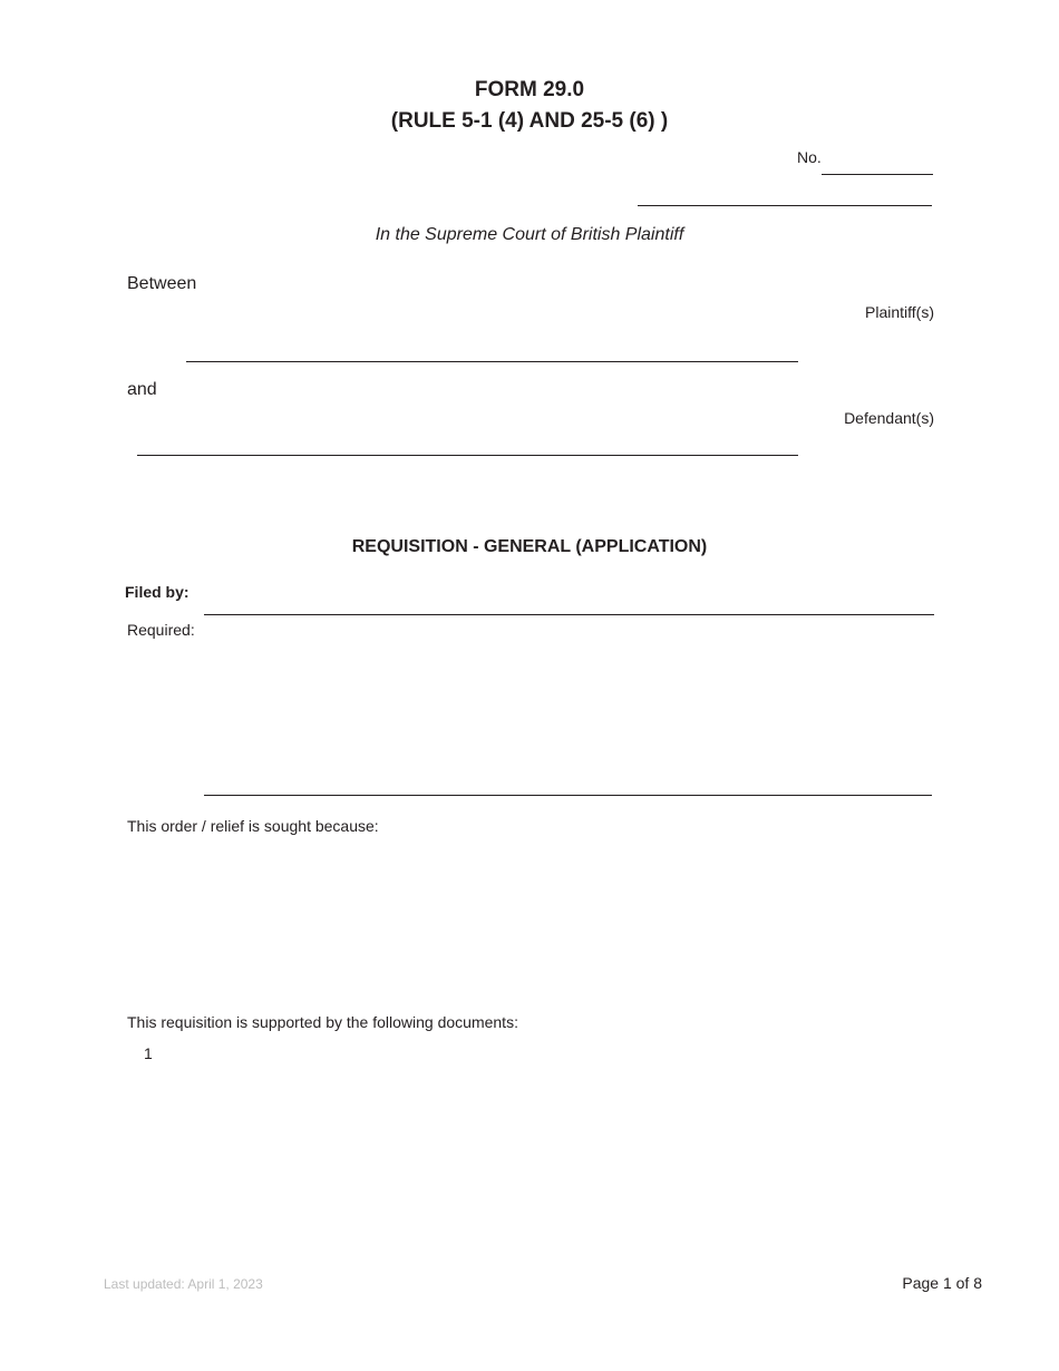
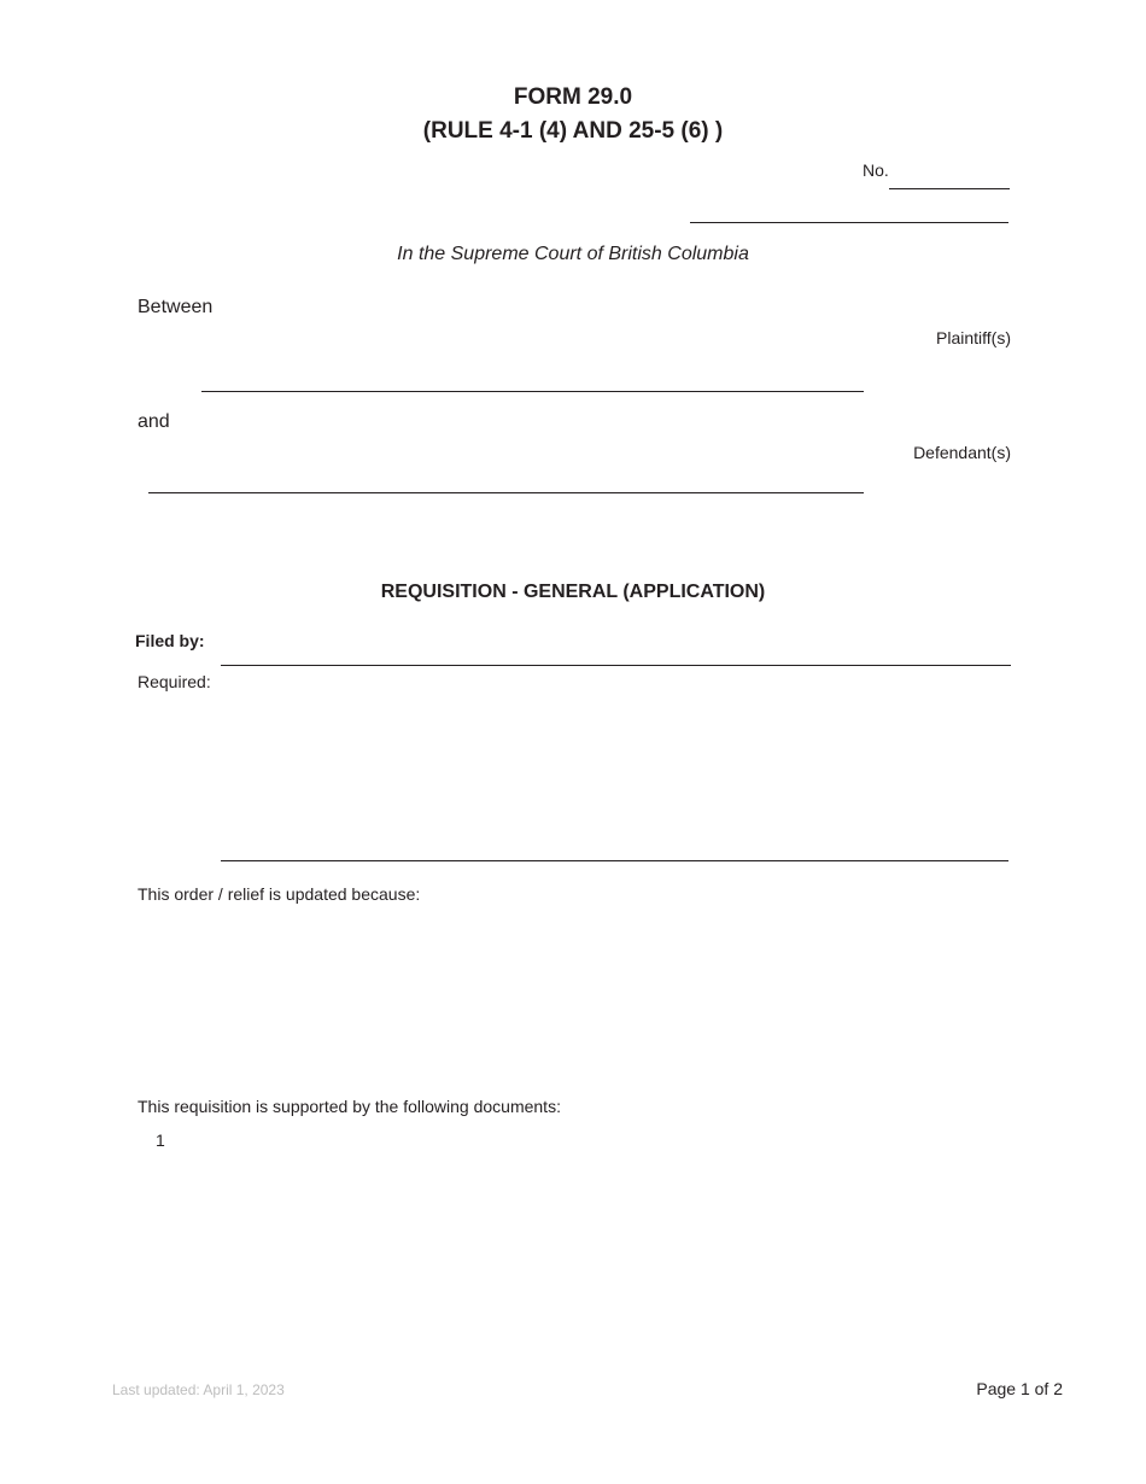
  FORM 29.0
- (RULE 5-1 (4) AND 25-5 (6) )
+ (RULE 4-1 (4) AND 25-5 (6) )
  No.
- In the Supreme Court of British Plaintiff
+ In the Supreme Court of British Columbia
  Between
  Plaintiff(s)
  and
  Defendant(s)
  REQUISITION - GENERAL (APPLICATION)
  Filed by:
  Required:
- This order / relief is sought because:
+ This order / relief is updated because:
  This requisition is supported by the following documents:
  1
  Last updated: April 1, 2023
- Page 1 of 8
+ Page 1 of 2
